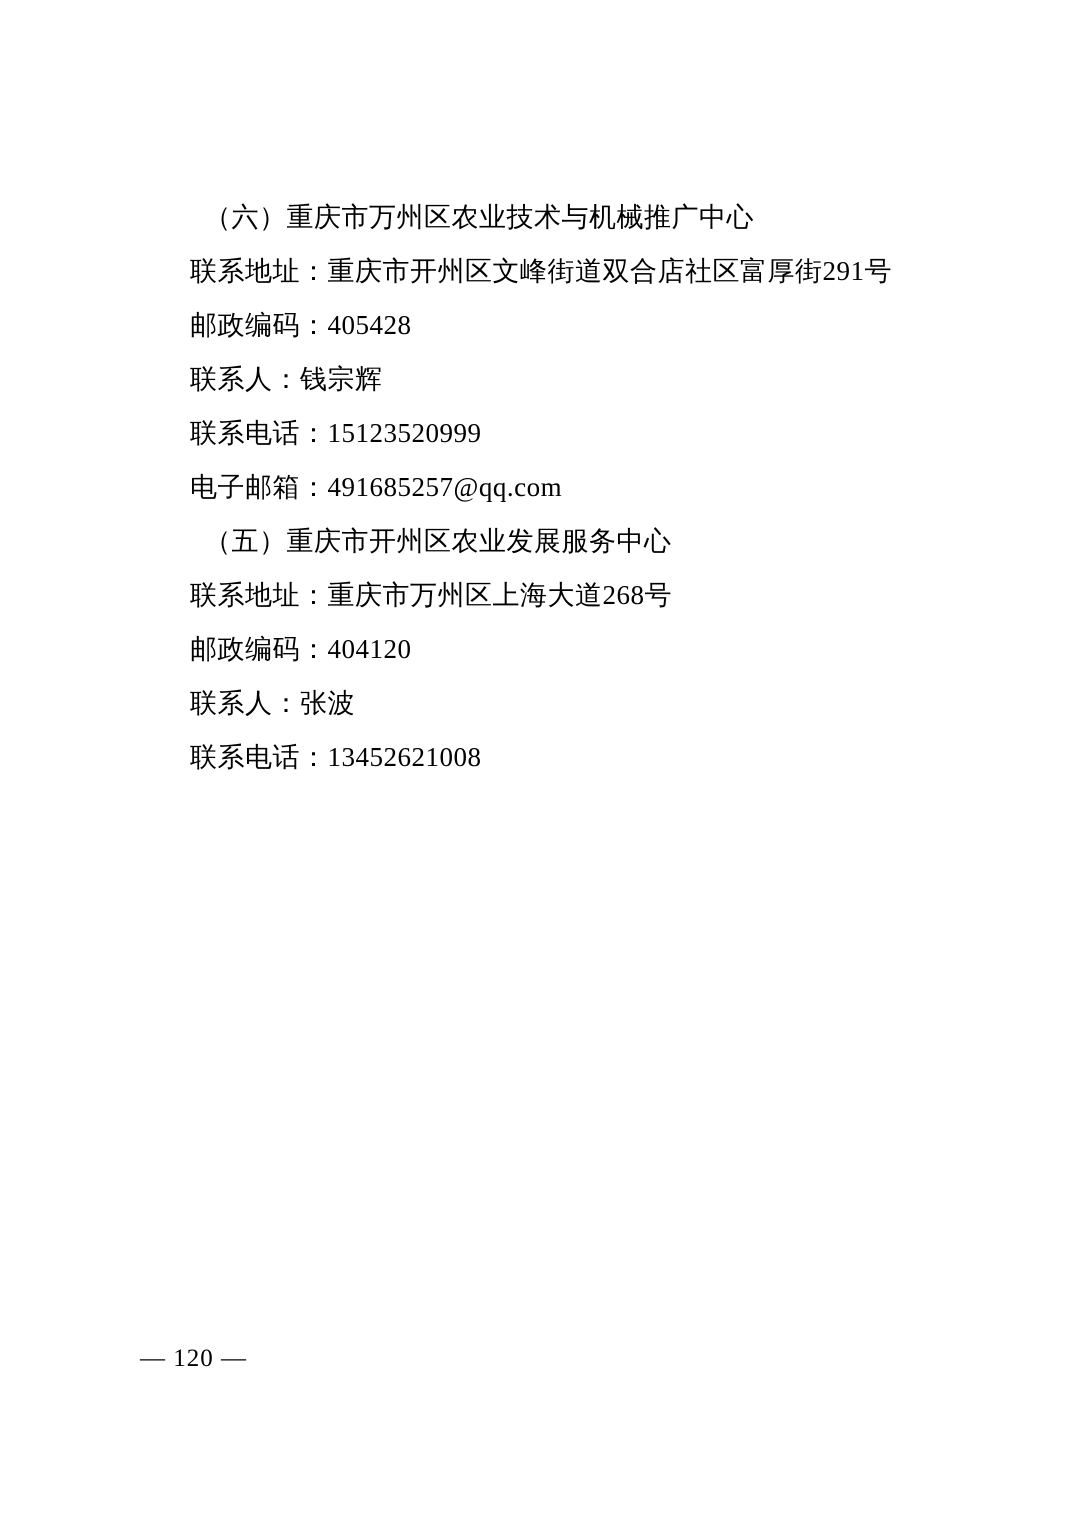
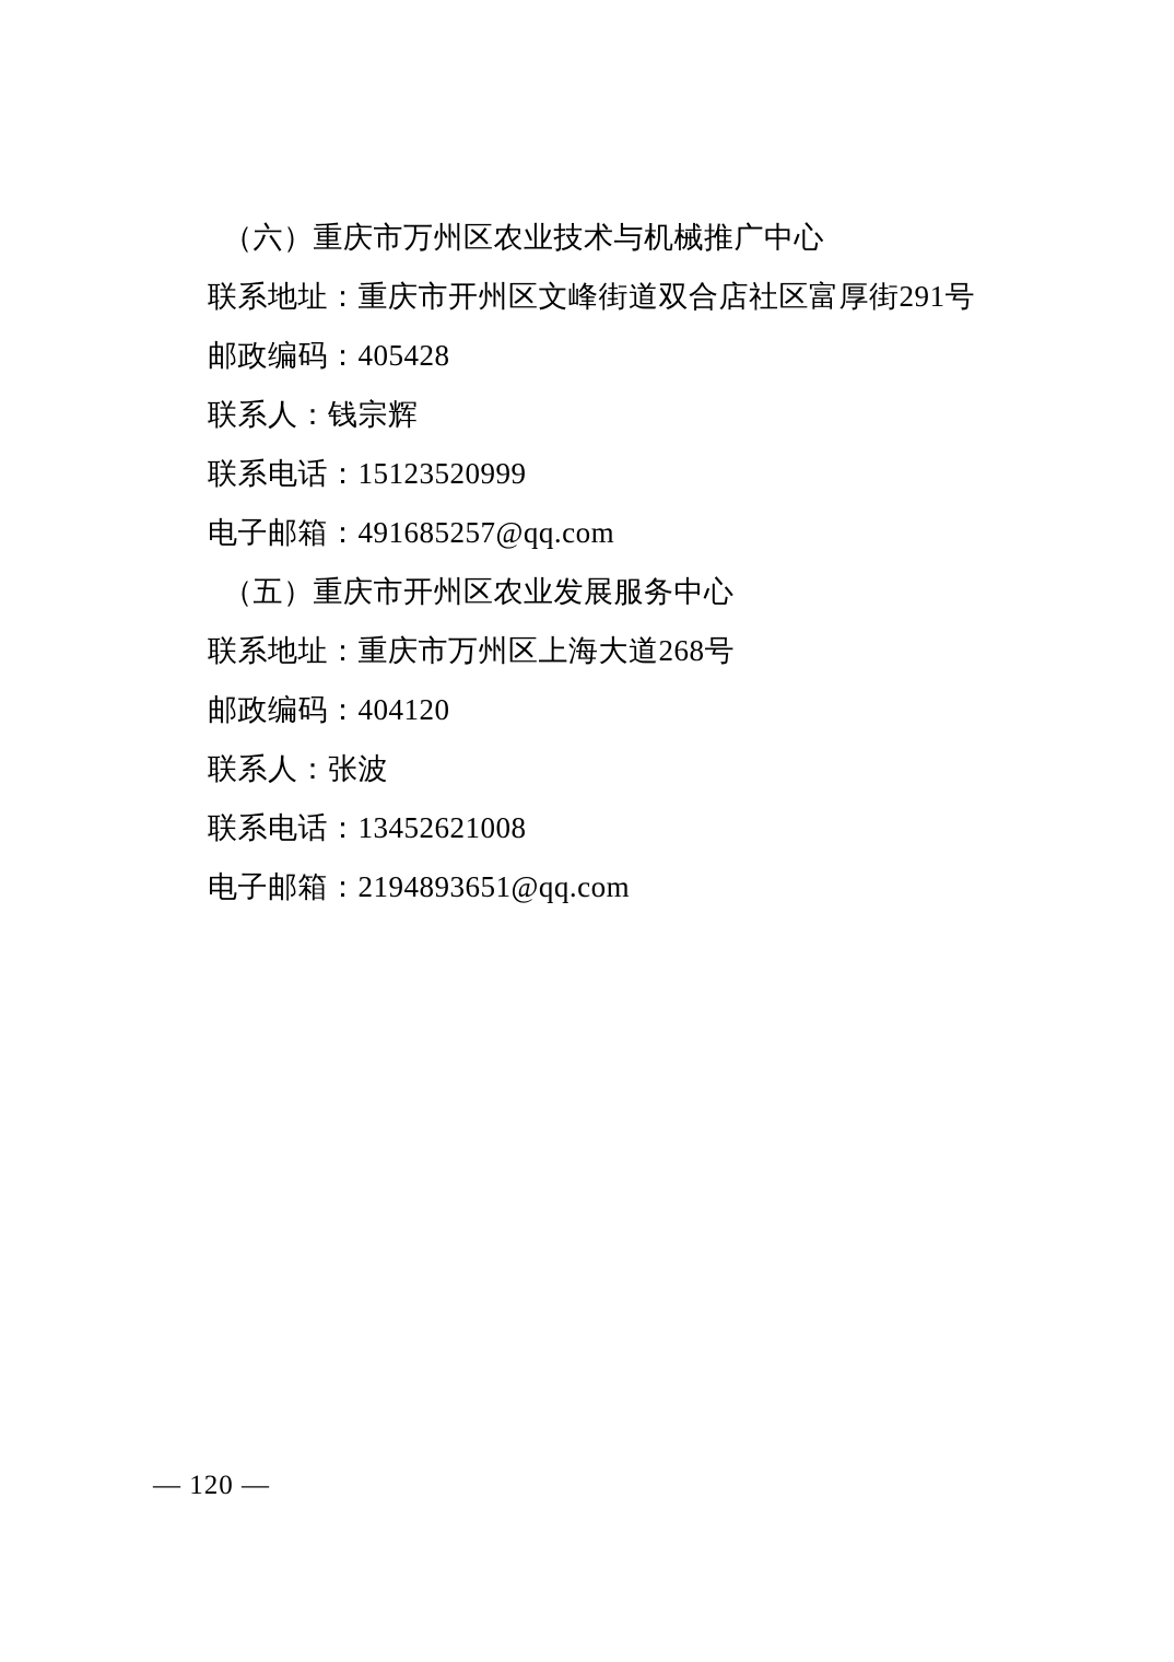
  （六）重庆市万州区农业技术与机械推广中心
  联系地址：重庆市开州区文峰街道双合店社区富厚街291号
  邮政编码：405428
  联系人：钱宗辉
  联系电话：15123520999
  电子邮箱：491685257@qq.com
  （五）重庆市开州区农业发展服务中心
  联系地址：重庆市万州区上海大道268号
  邮政编码：404120
  联系人：张波
  联系电话：13452621008
+ 电子邮箱：2194893651@qq.com
  — 120 —
